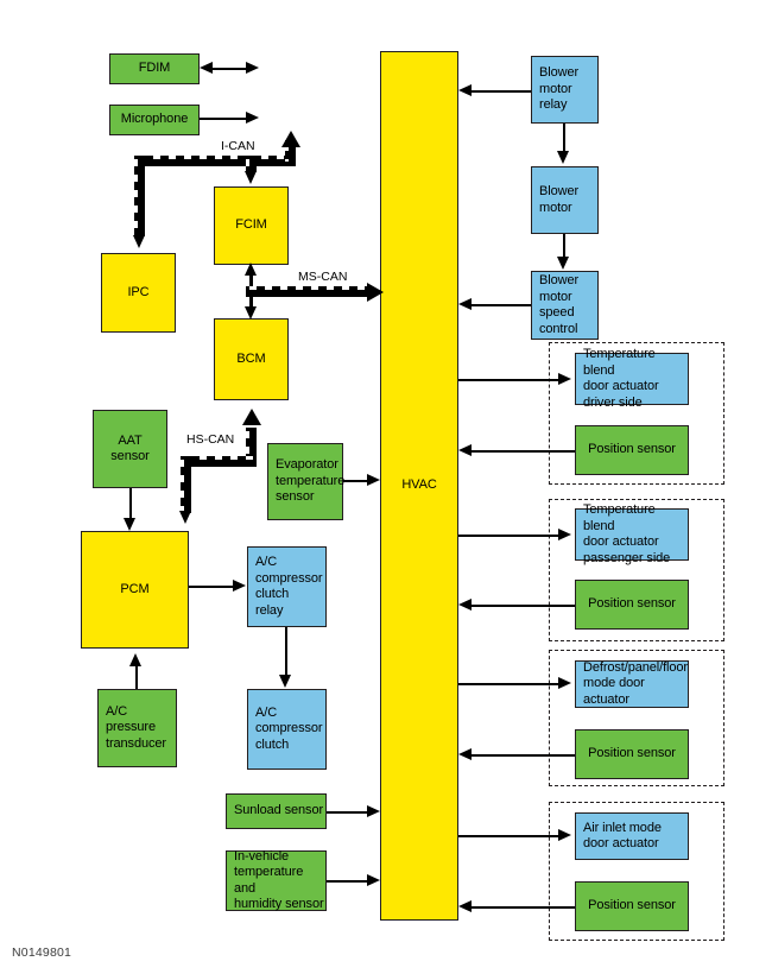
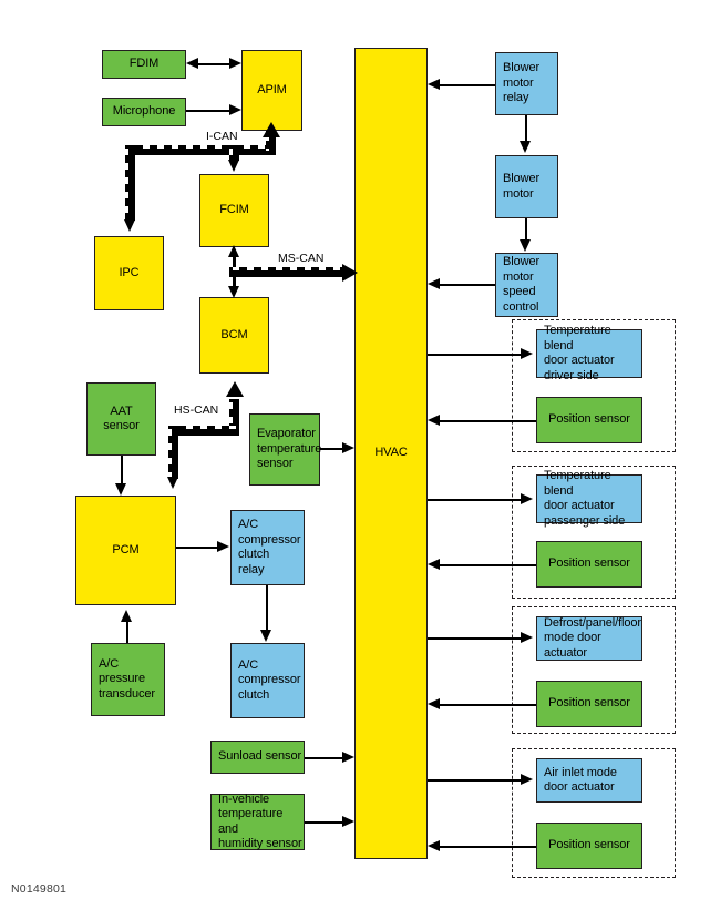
  FDIM
  Microphone
+ APIM
  FCIM
  IPC
  BCM
  AAT
  sensor
  PCM
  A/C
  pressure
  transducer
  Evaporator
  temperature
  sensor
  A/C
  compressor
  clutch
  relay
  A/C
  compressor
  clutch
  Sunload sensor
  In-vehicle
  temperature and
  humidity sensor
  HVAC
  Blower
  motor
  relay
  Blower
  motor
  Blower
  motor
  speed
  control
  Temperature blend
  door actuator
  driver side
  Position sensor
  Temperature blend
  door actuator
  passenger side
  Position sensor
  Defrost/panel/floor
  mode door actuator
  Position sensor
  Air inlet mode
  door actuator
  Position sensor
  I-CAN
  MS-CAN
  HS-CAN
  N0149801
